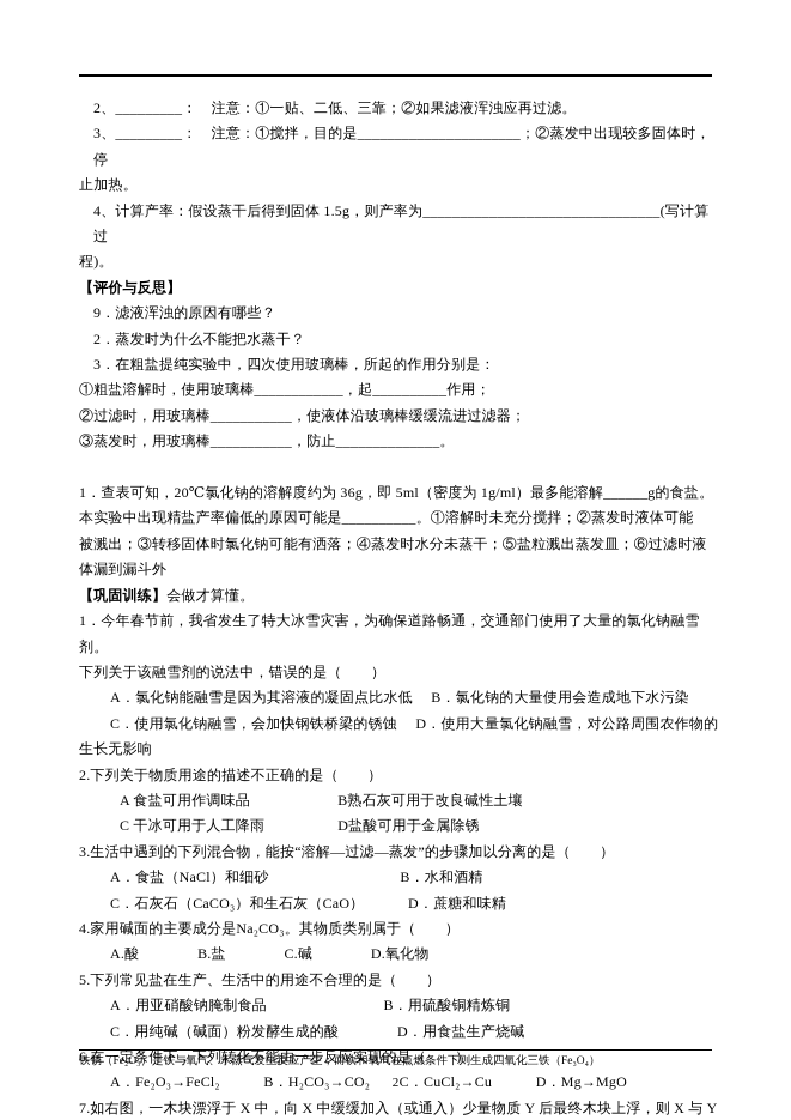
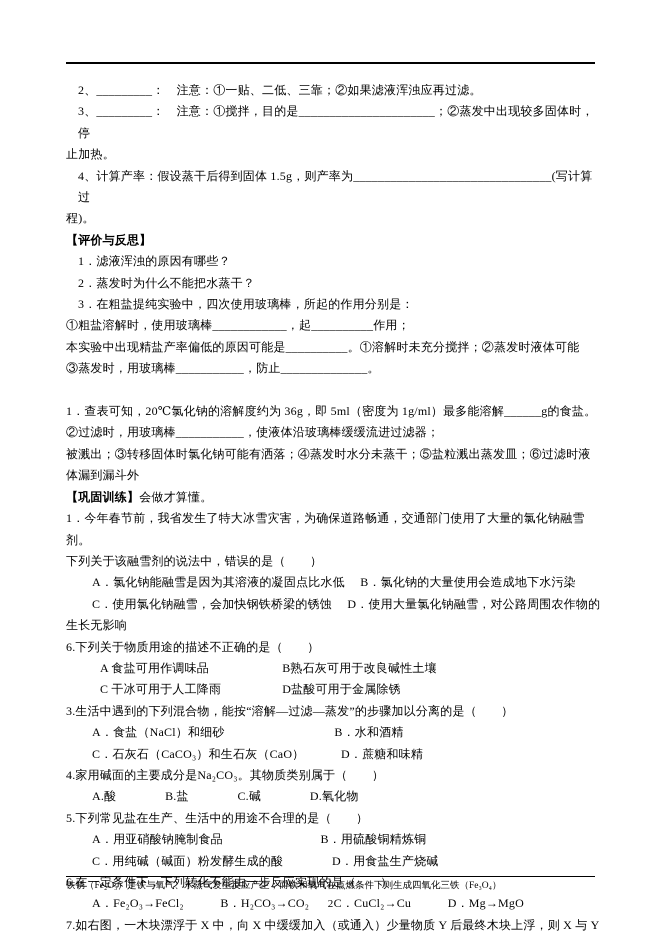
  2、_________： 注意：①一贴、二低、三靠；②如果滤液浑浊应再过滤。
  3、_________： 注意：①搅拌，目的是______________________；②蒸发中出现较多固体时，停
  止加热。
  4、计算产率：假设蒸干后得到固体 1.5g，则产率为________________________________(写计算过
  程)。
  【评价与反思】
- 9．滤液浑浊的原因有哪些？
+ 1．滤液浑浊的原因有哪些？
  2．蒸发时为什么不能把水蒸干？
  3．在粗盐提纯实验中，四次使用玻璃棒，所起的作用分别是：
  ①粗盐溶解时，使用玻璃棒____________，起__________作用；
- ②过滤时，用玻璃棒___________，使液体沿玻璃棒缓缓流进过滤器；
+ 本实验中出现精盐产率偏低的原因可能是__________。①溶解时未充分搅拌；②蒸发时液体可能
  ③蒸发时，用玻璃棒___________，防止______________。
  1．查表可知，20℃氯化钠的溶解度约为 36g，即 5ml（密度为 1g/ml）最多能溶解______g的食盐。
- 本实验中出现精盐产率偏低的原因可能是__________。①溶解时未充分搅拌；②蒸发时液体可能
+ ②过滤时，用玻璃棒___________，使液体沿玻璃棒缓缓流进过滤器；
  被溅出；③转移固体时氯化钠可能有洒落；④蒸发时水分未蒸干；⑤盐粒溅出蒸发皿；⑥过滤时液
  体漏到漏斗外
  【巩固训练】会做才算懂。
  1．今年春节前，我省发生了特大冰雪灾害，为确保道路畅通，交通部门使用了大量的氯化钠融雪剂。
  下列关于该融雪剂的说法中，错误的是（ ）
  A．氯化钠能融雪是因为其溶液的凝固点比水低 B．氯化钠的大量使用会造成地下水污染
  C．使用氯化钠融雪，会加快钢铁桥梁的锈蚀 D．使用大量氯化钠融雪，对公路周围农作物的
  生长无影响
- 2.下列关于物质用途的描述不正确的是（ ）
+ 6.下列关于物质用途的描述不正确的是（ ）
  A 食盐可用作调味品 B熟石灰可用于改良碱性土壤
  C 干冰可用于人工降雨 D盐酸可用于金属除锈
  3.生活中遇到的下列混合物，能按“溶解—过滤—蒸发”的步骤加以分离的是（ ）
  A．食盐（NaCl）和细砂 B．水和酒精
  C．石灰石（CaCO₃）和生石灰（CaO） D．蔗糖和味精
  4.家用碱面的主要成分是Na₂CO₃。其物质类别属于（ ）
  A.酸 B.盐 C.碱 D.氧化物
  5.下列常见盐在生产、生活中的用途不合理的是（ ）
  A．用亚硝酸钠腌制食品 B．用硫酸铜精炼铜
  C．用纯碱（碱面）粉发酵生成的酸 D．用食盐生产烧碱
  6.在一定条件下，下列转化不能由一步反应实现的是（ ）
  A．Fe₂O₃→FeCl₂ B．H₂CO₃→CO₂ C．CuCl₂→Cu D．Mg→MgO
  7.如右图，一木块漂浮于 X 中，向 X 中缓缓加入（或通入）少量物质 Y 后最终木块上浮，则 X 与 Y
  铁锈（Fe₂O₃）是铁与氧气、水蒸气发生反应产生；而铁和氧气在点燃条件下则生成四氧化三铁（Fe₃O₄）
  2
